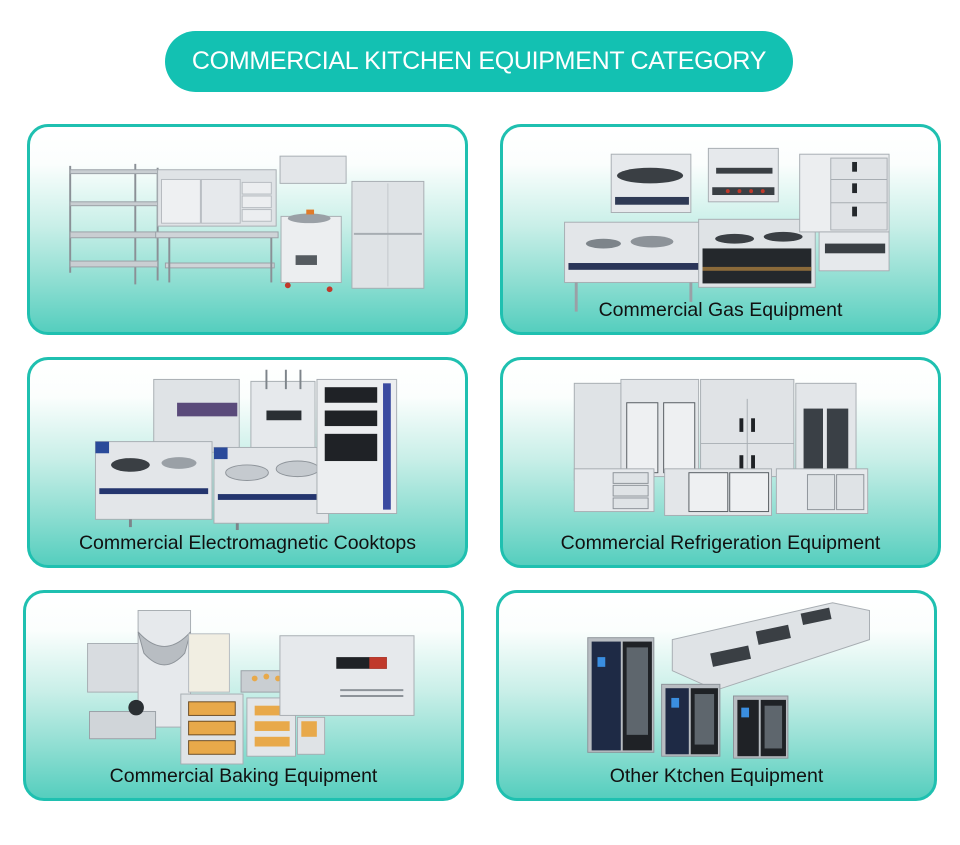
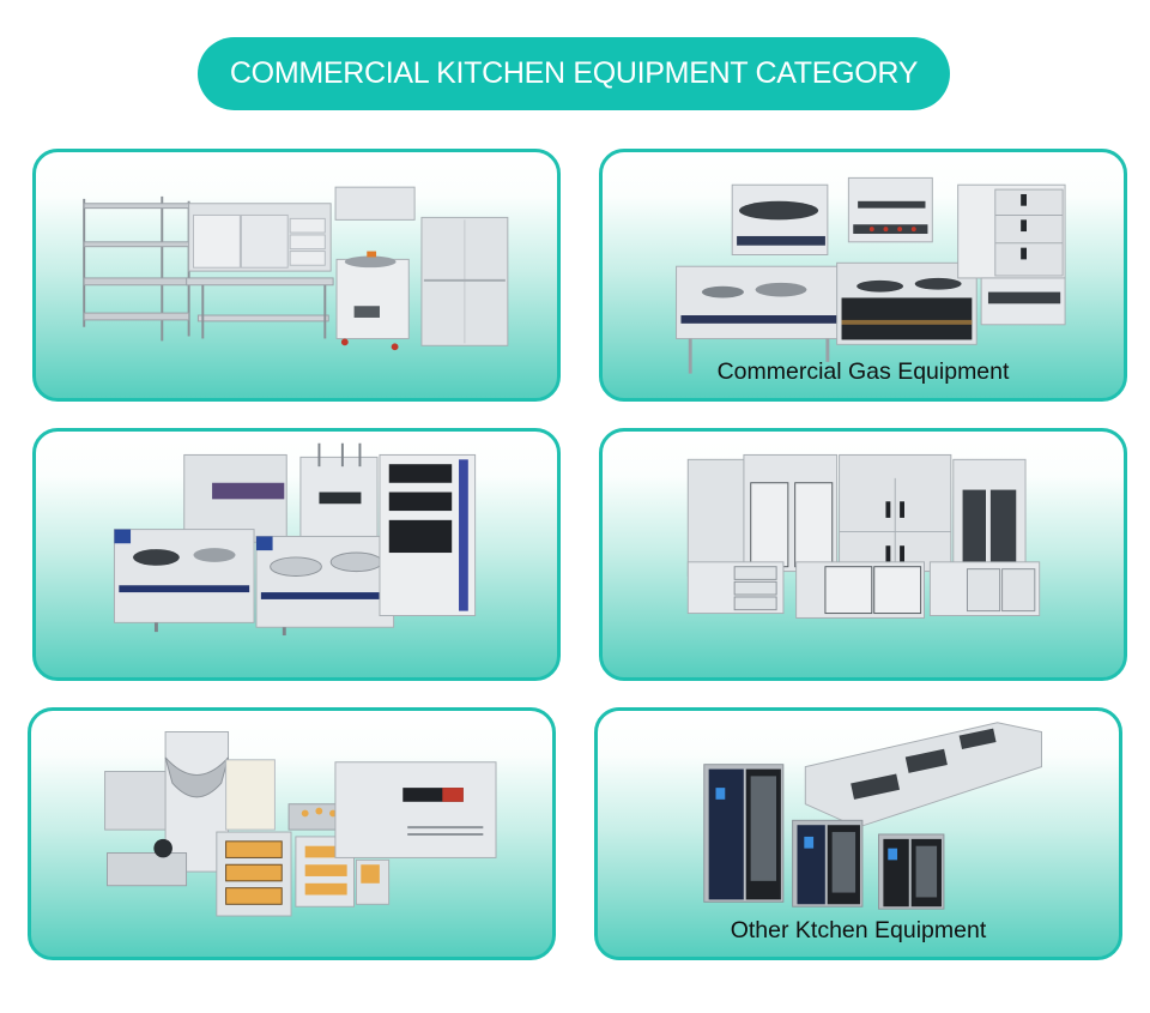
  COMMERCIAL KITCHEN EQUIPMENT CATEGORY
  Commercial Gas Equipment
- Commercial Electromagnetic Cooktops
- Commercial Refrigeration Equipment
- Commercial Baking Equipment
  Other Ktchen Equipment
